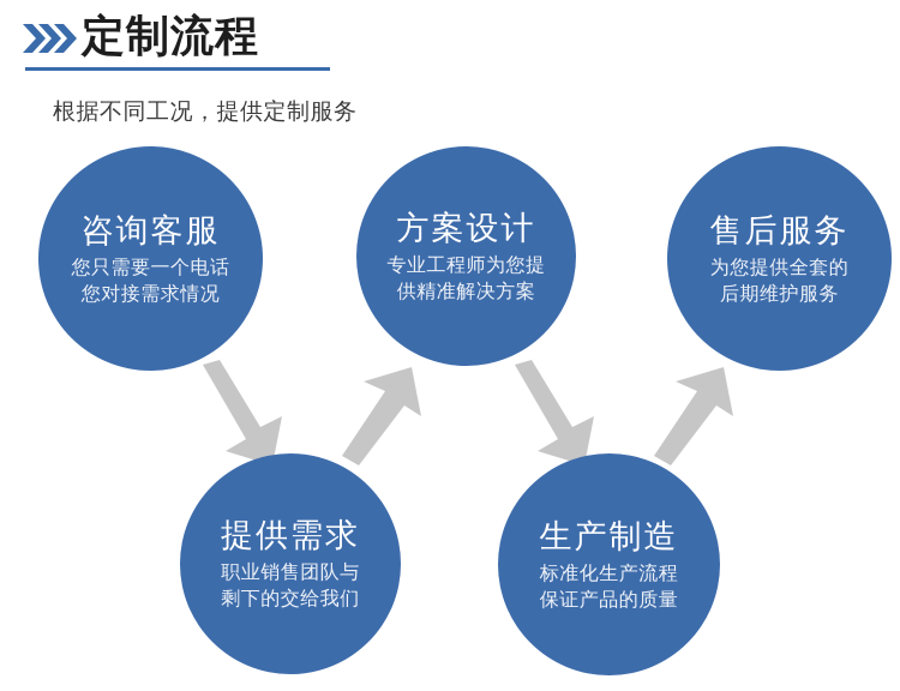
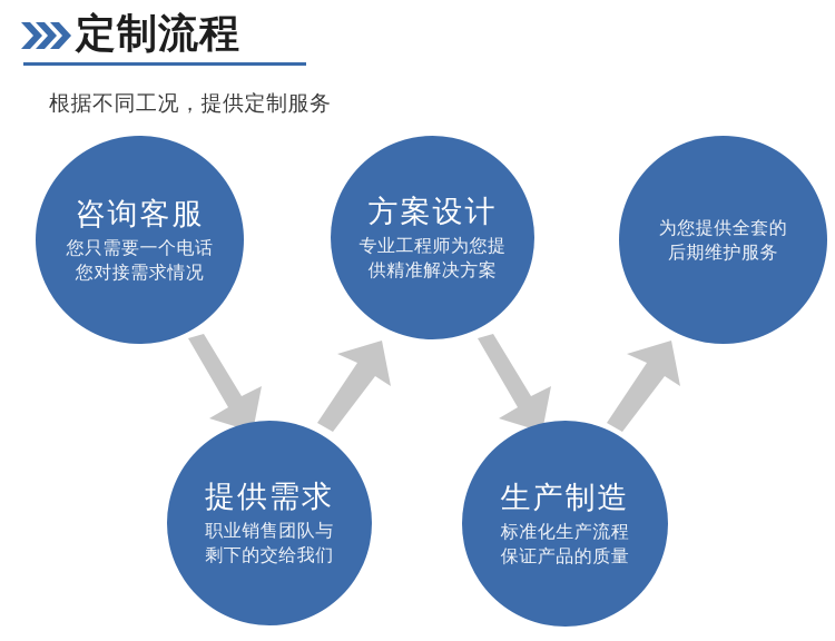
  定制流程
  根据不同工况，提供定制服务
  咨询客服
  您只需要一个电话
  您对接需求情况
  方案设计
  专业工程师为您提
  供精准解决方案
- 售后服务
  为您提供全套的
  后期维护服务
  提供需求
  职业销售团队与
  剩下的交给我们
  生产制造
  标准化生产流程
  保证产品的质量
